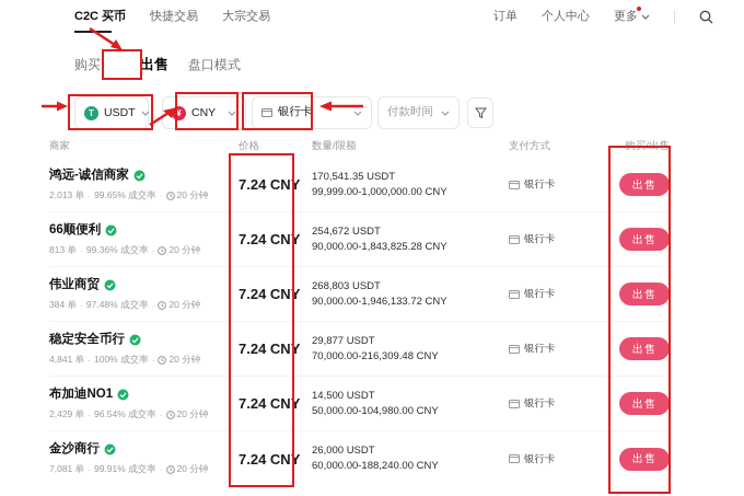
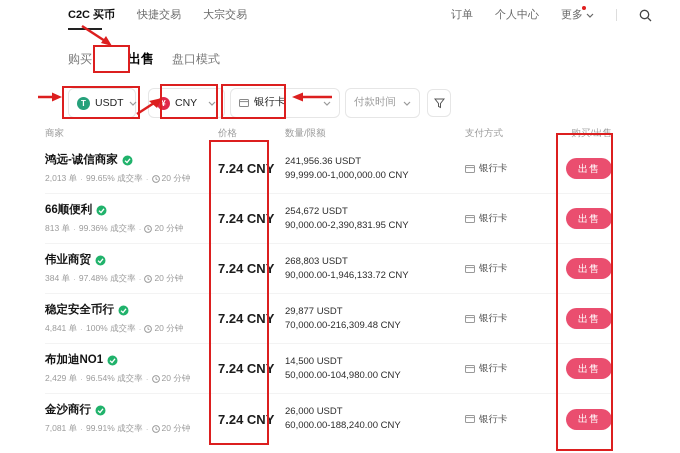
  C2C 买币
  快捷交易
  大宗交易
  订单
  个人中心
  更多
  购买
  出售
  盘口模式
  T
  USDT
  ¥
  CNY
  银行卡
  付款时间
  商家
  价格
  数量/限额
  支付方式
  购买/出售
  鸿远-诚信商家
  2,013 单
  99.65% 成交率
  20 分钟
  7.24 CNY
- 170,541.35 USDT
+ 241,956.36 USDT
  99,999.00-1,000,000.00 CNY
  银行卡
  出售
  66顺便利
  813 单
  99.36% 成交率
  20 分钟
  7.24 CNY
  254,672 USDT
- 90,000.00-1,843,825.28 CNY
+ 90,000.00-2,390,831.95 CNY
  银行卡
  出售
  伟业商贸
  384 单
  97.48% 成交率
  20 分钟
  7.24 CNY
  268,803 USDT
  90,000.00-1,946,133.72 CNY
  银行卡
  出售
  稳定安全币行
  4,841 单
  100% 成交率
  20 分钟
  7.24 CNY
  29,877 USDT
  70,000.00-216,309.48 CNY
  银行卡
  出售
  布加迪NO1
  2,429 单
  96.54% 成交率
  20 分钟
  7.24 CNY
  14,500 USDT
  50,000.00-104,980.00 CNY
  银行卡
  出售
  金沙商行
  7,081 单
  99.91% 成交率
  20 分钟
  7.24 CNY
  26,000 USDT
  60,000.00-188,240.00 CNY
  银行卡
  出售
